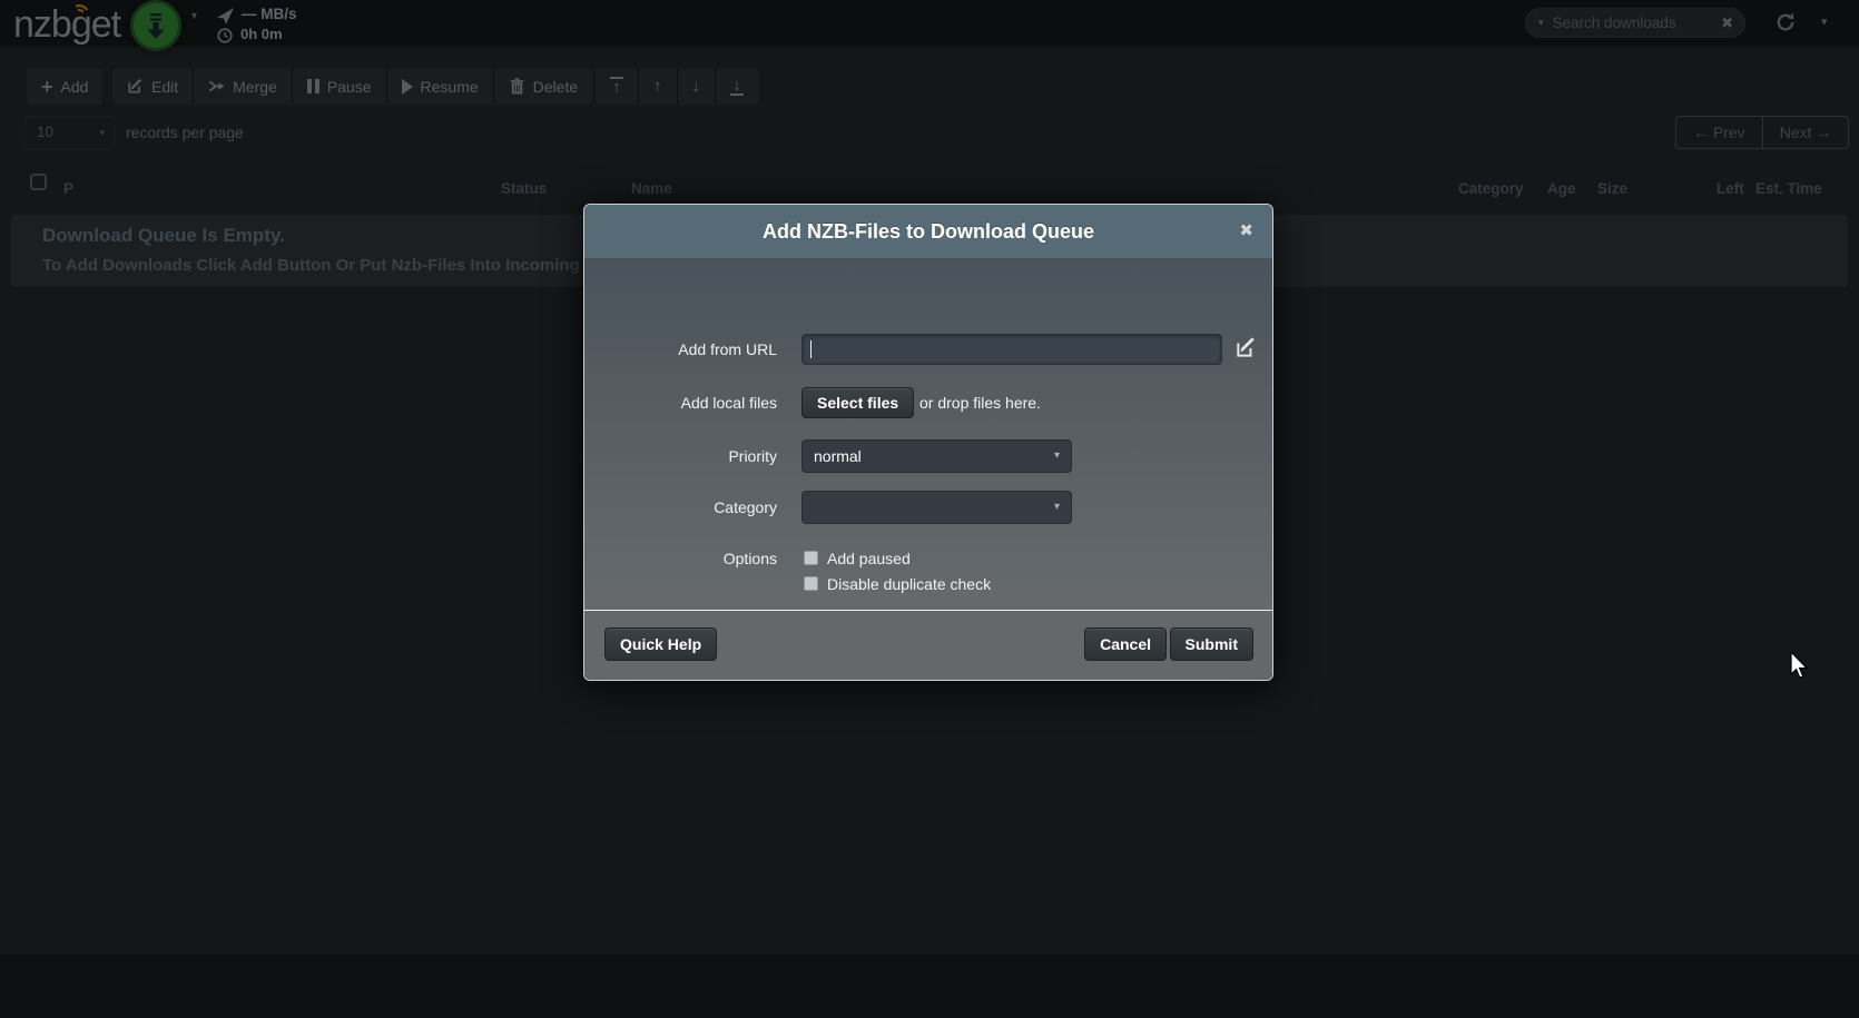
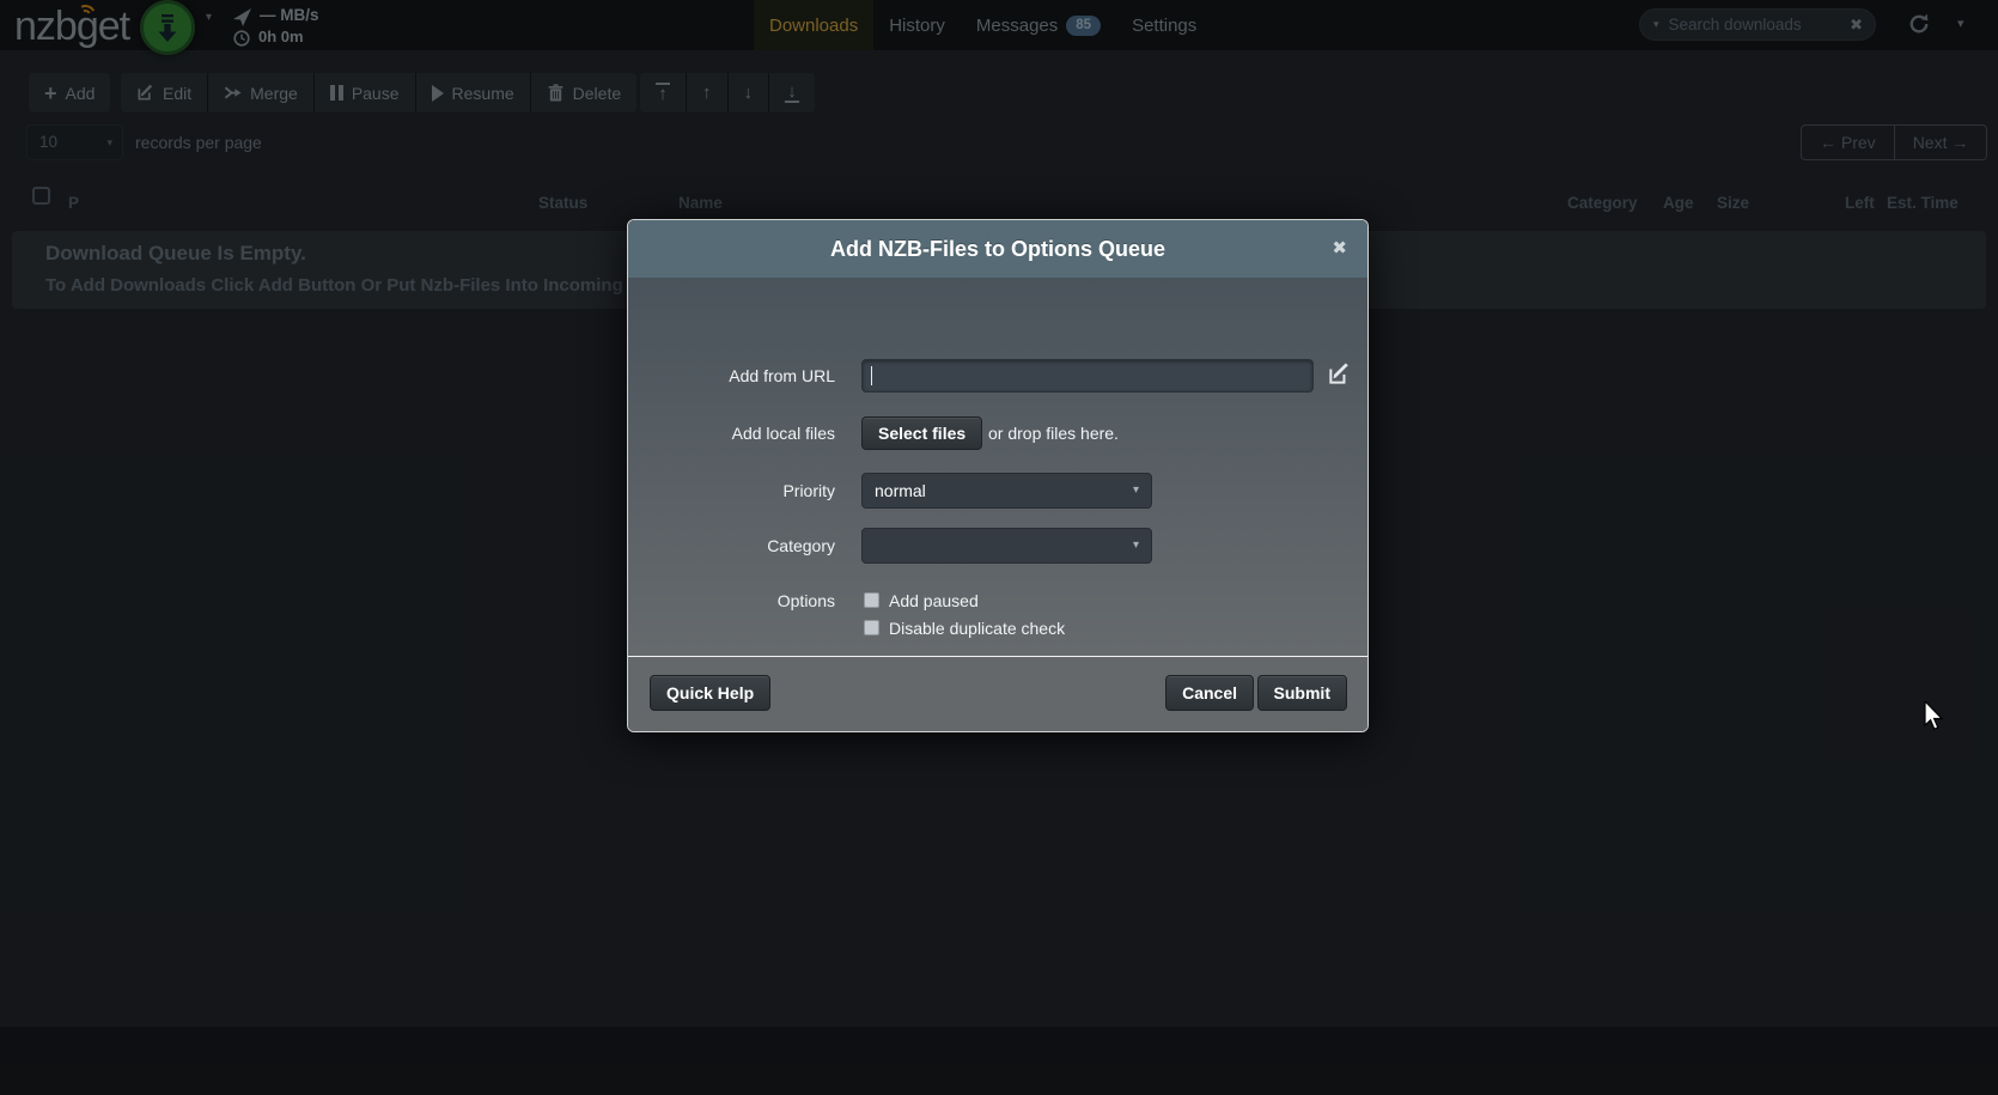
  nzbget
  ▾
  — MB/s
  0h 0m
+ Downloads
+ History
+ Messages
+ 85
+ Settings
  ▾
  Search downloads
  ✖
  ▾
  +
  Add
  Edit
  Merge
  Pause
  Resume
  Delete
  ↑
  ↑
  ↓
  ↓
  10
  ▾
  records per page
  ← Prev
  Next →
  P
  Status
  Name
  Category
  Age
  Size
  Left
  Est. Time
  Download Queue Is Empty.
  To Add Downloads Click Add Button Or Put Nzb-Files Into Incoming
- Add NZB-Files to Download Queue
+ Add NZB-Files to Options Queue
  ✖
  Add from URL
  Add local files
  Select files
  or drop files here.
  Priority
  normal
  ▾
  Category
  ▾
  Options
  Add paused
  Disable duplicate check
  Quick Help
  Cancel
  Submit
